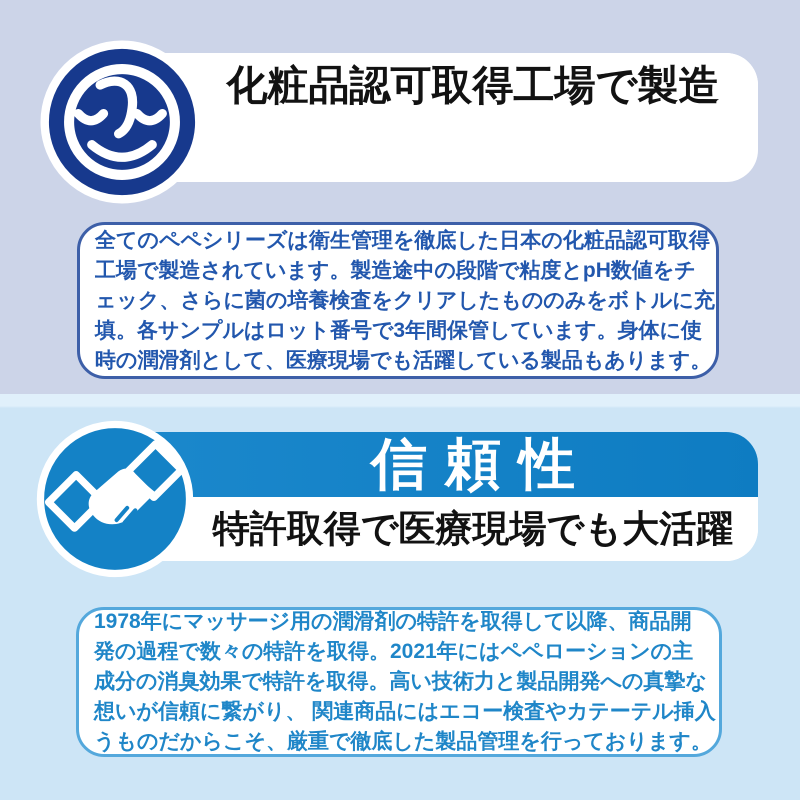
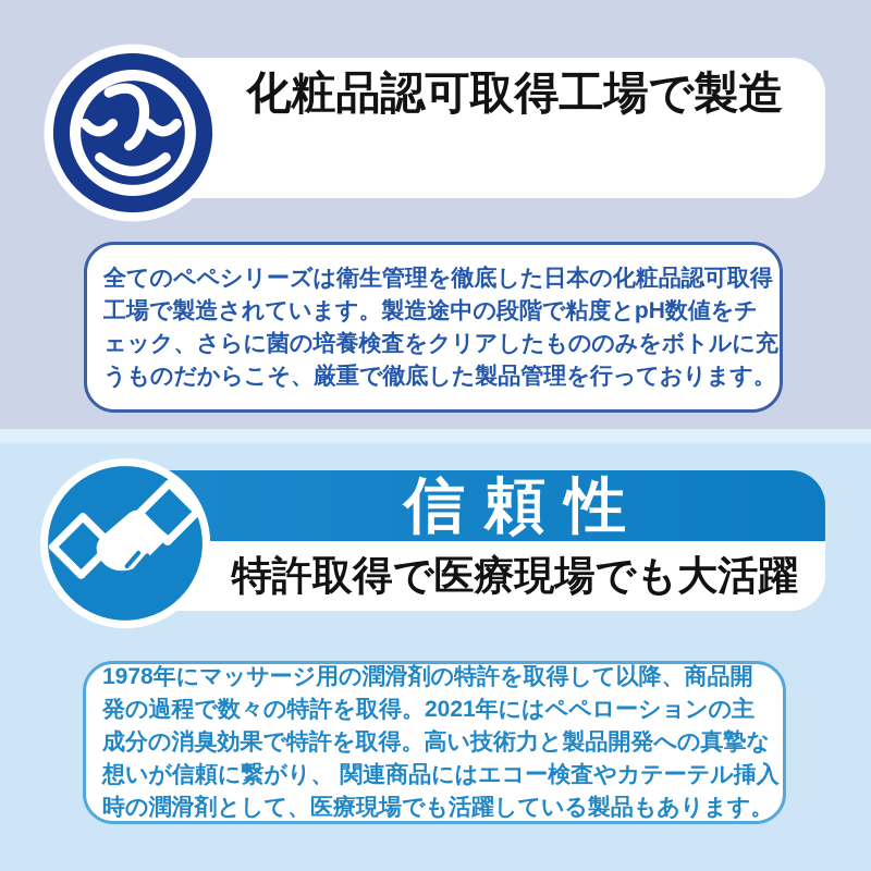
  化粧品認可取得工場で製造
  全てのペペシリーズは衛生管理を徹底した日本の化粧品認可取得
  工場で製造されています。製造途中の段階で粘度とpH数値をチ
  ェック、さらに菌の培養検査をクリアしたもののみをボトルに充
- 填。各サンプルはロット番号で3年間保管しています。身体に使
- 時の潤滑剤として、医療現場でも活躍している製品もあります。
+ うものだからこそ、厳重で徹底した製品管理を行っております。
  信頼性
  特許取得で医療現場でも大活躍
  1978年にマッサージ用の潤滑剤の特許を取得して以降、商品開
  発の過程で数々の特許を取得。2021年にはペペローションの主
  成分の消臭効果で特許を取得。高い技術力と製品開発への真摯な
  想いが信頼に繋がり、 関連商品にはエコー検査やカテーテル挿入
- うものだからこそ、厳重で徹底した製品管理を行っております。
+ 時の潤滑剤として、医療現場でも活躍している製品もあります。
